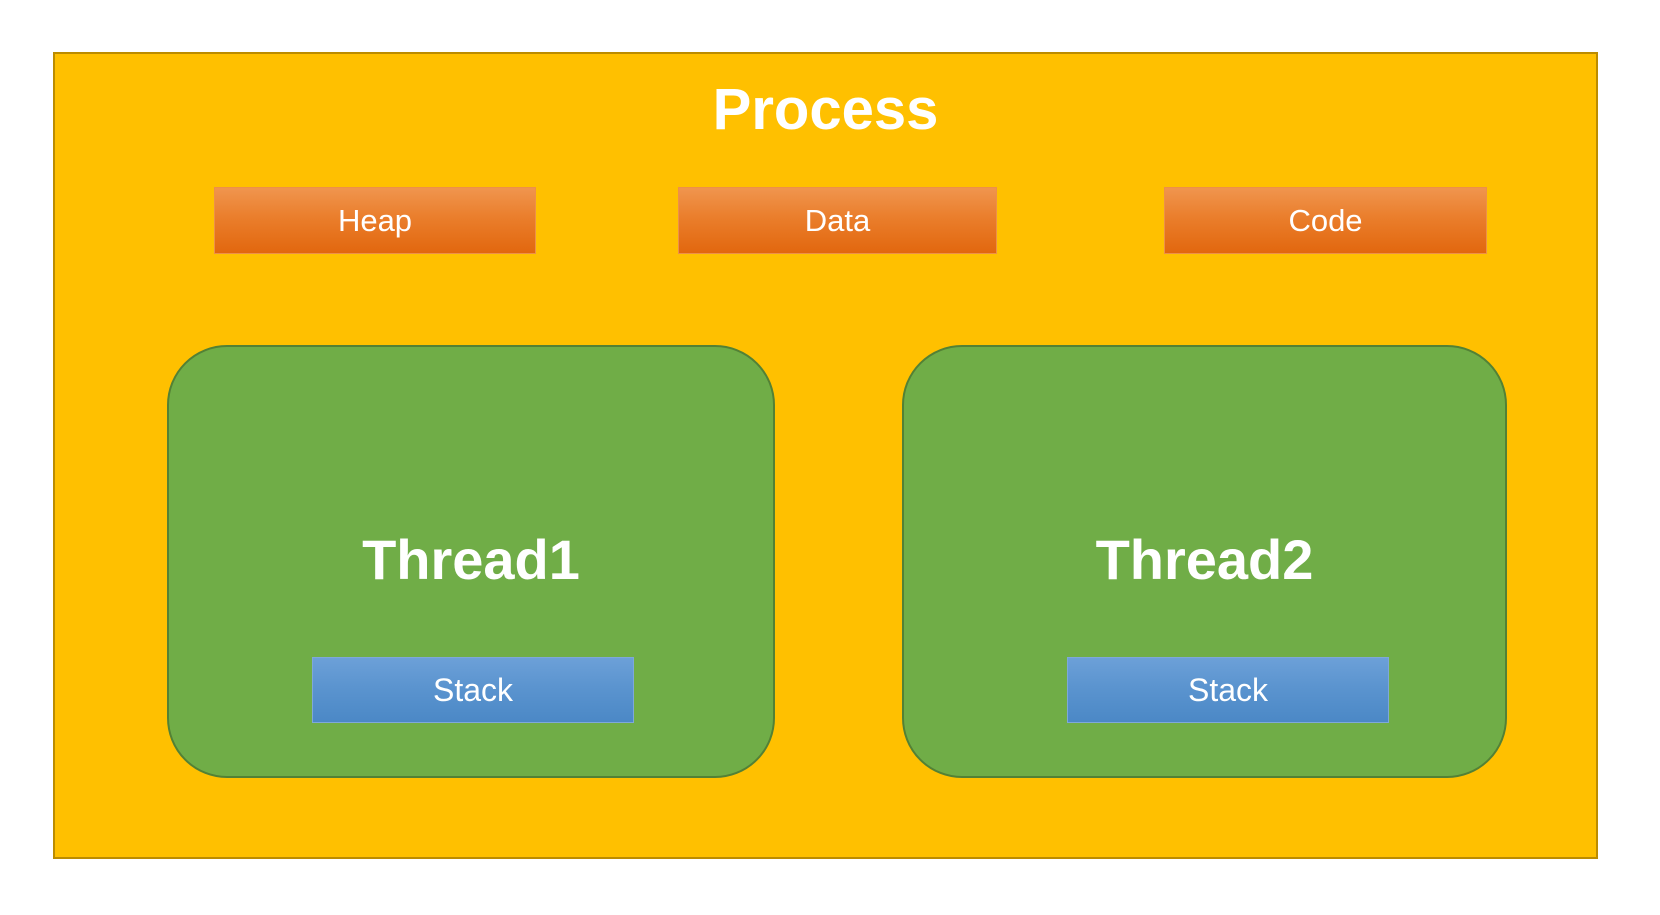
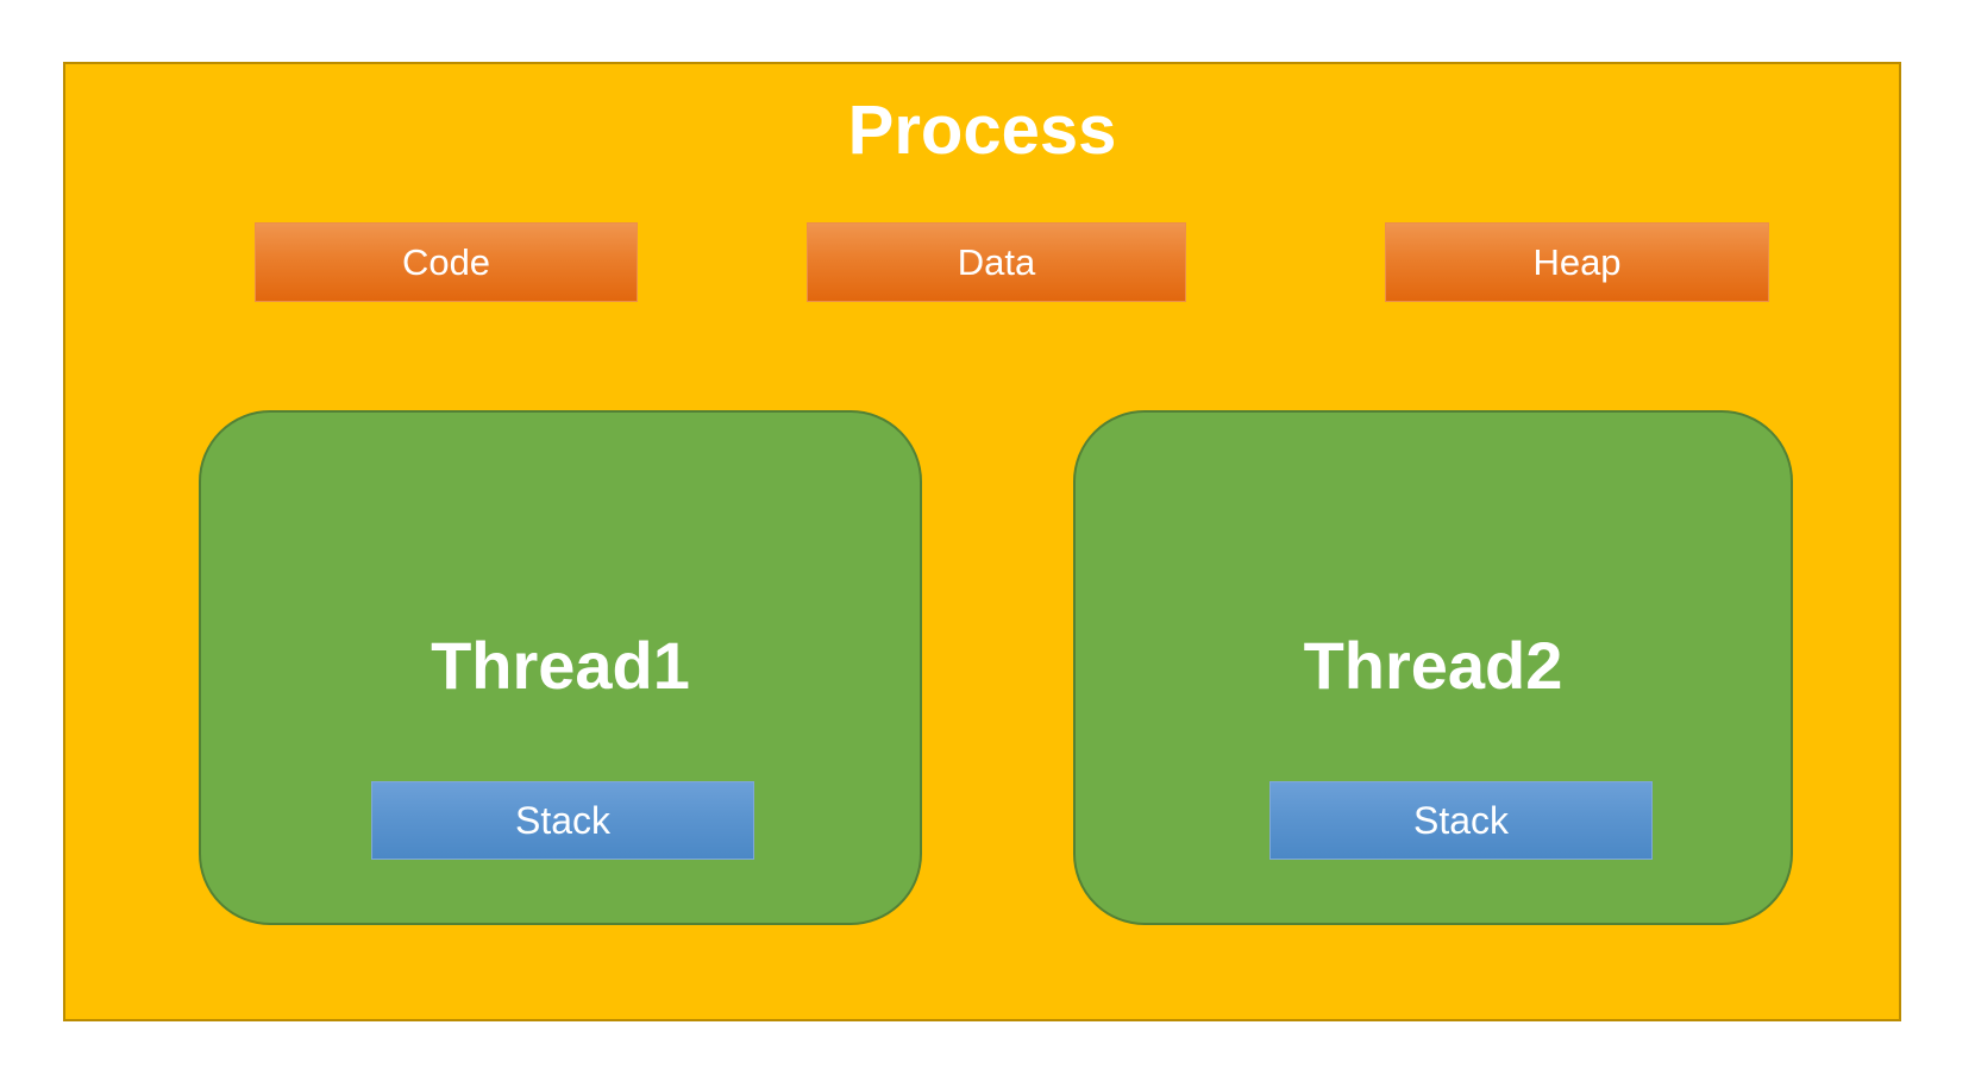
  Process
- Heap
+ Code
  Data
- Code
+ Heap
  Thread1
  Stack
  Thread2
  Stack
